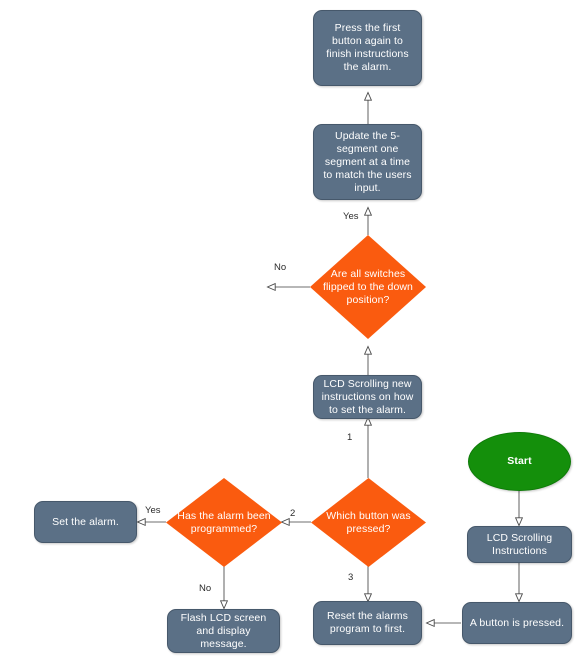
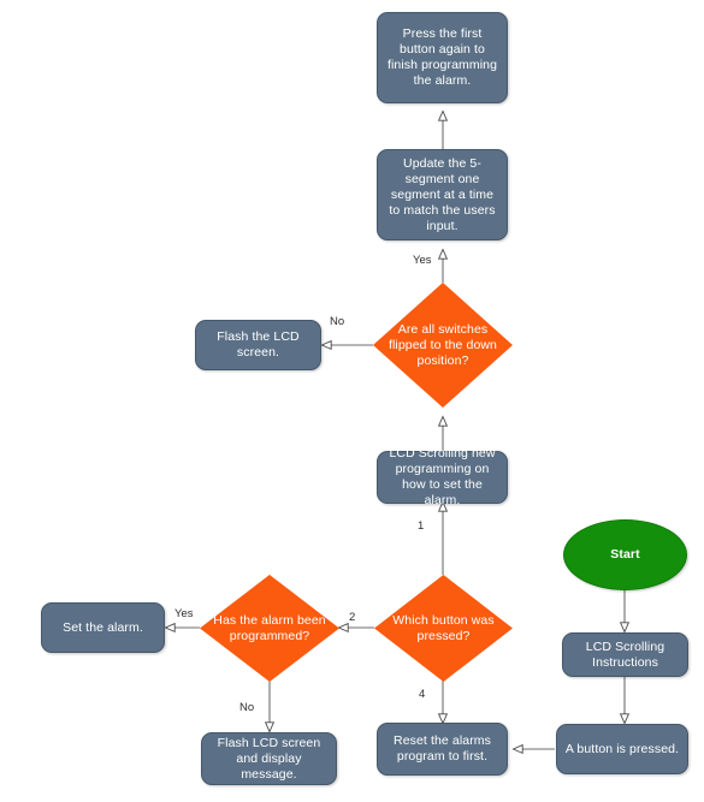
- Press the first button again to finish instructions the alarm.
+ Press the first button again to finish programming the alarm.
  Update the 5-segment one segment at a time to match the users input.
  Are all switches flipped to the down position?
+ Flash the LCD screen.
- LCD Scrolling new instructions on how to set the alarm.
+ LCD Scrolling new programming on how to set the alarm.
  Which button was pressed?
  Has the alarm been programmed?
  Set the alarm.
  Flash LCD screen and display message.
  Reset the alarms program to first.
  Start
  LCD Scrolling Instructions
  A button is pressed.
  Yes
  No
  1
  2
- 3
+ 4
  Yes
  No
